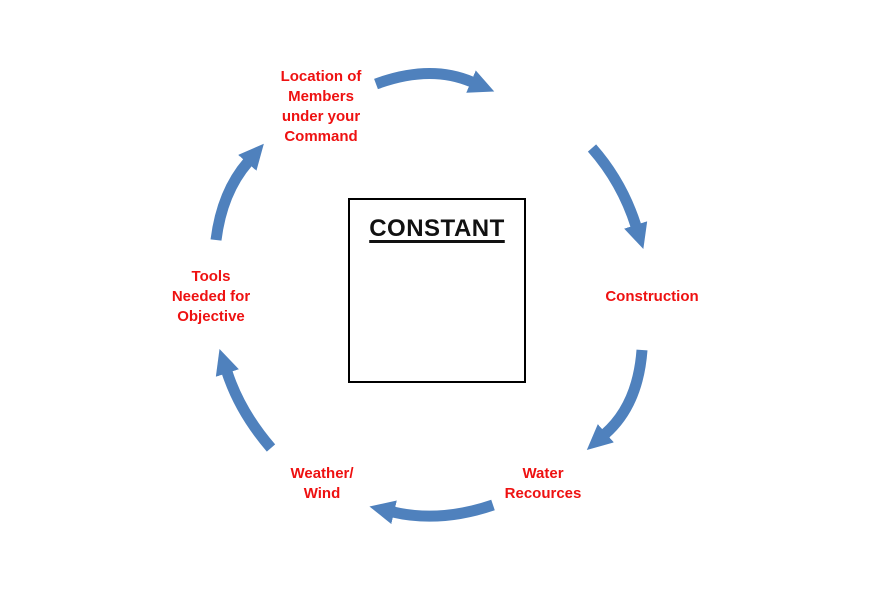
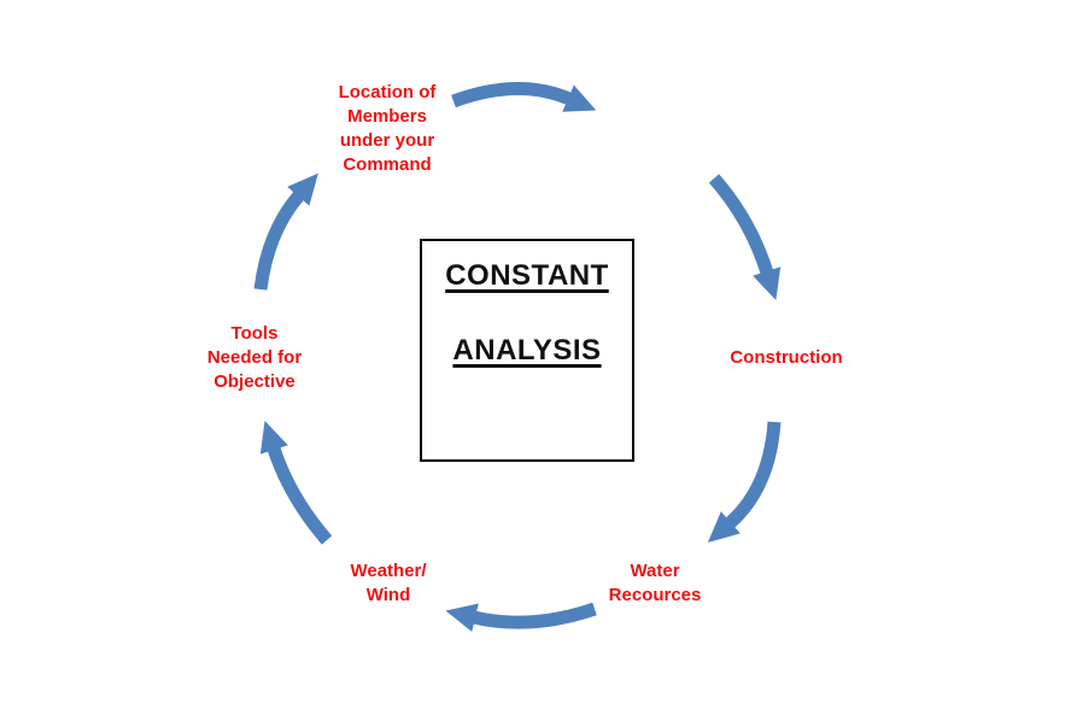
  CONSTANT
+ ANALYSIS
  Location of
  Members
  under your
  Command
  Construction
  Water
  Recources
  Weather/
  Wind
  Tools
  Needed for
  Objective
